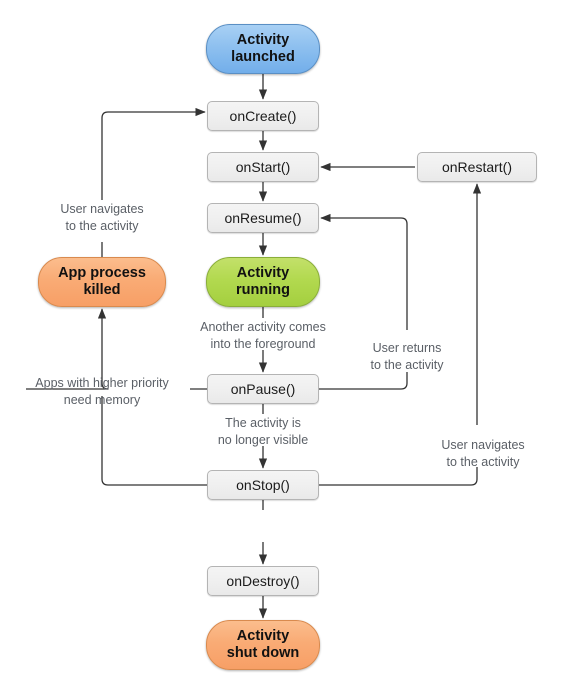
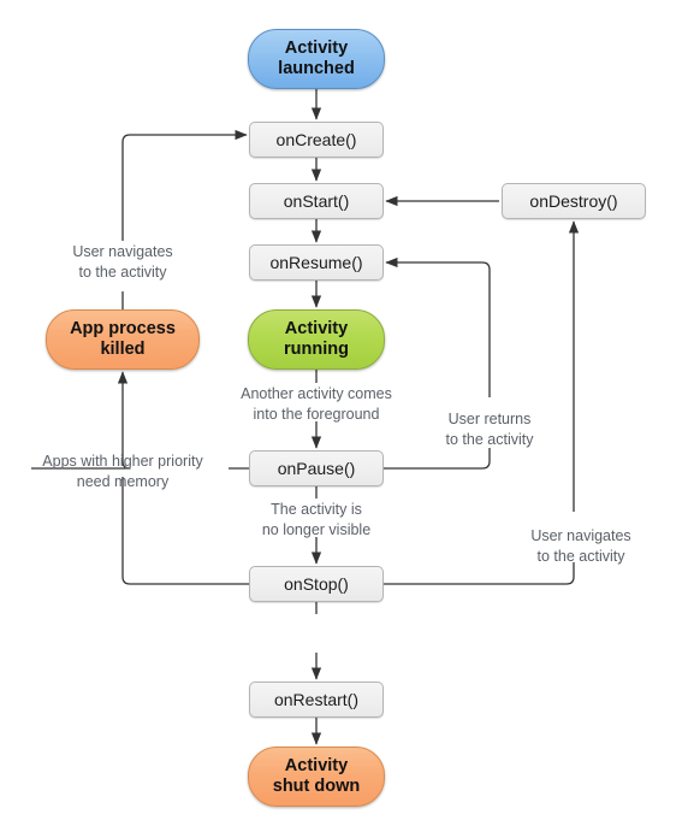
  Activity
  launched
  onCreate()
  onStart()
- onRestart()
+ onDestroy()
  onResume()
  Activity
  running
  App process
  killed
  onPause()
  onStop()
- onDestroy()
+ onRestart()
  Activity
  shut down
  User navigates
  to the activity
  Another activity comes
  into the foreground
  User returns
  to the activity
  Apps with higher priority
  need memory
  The activity is
  no longer visible
  User navigates
  to the activity
